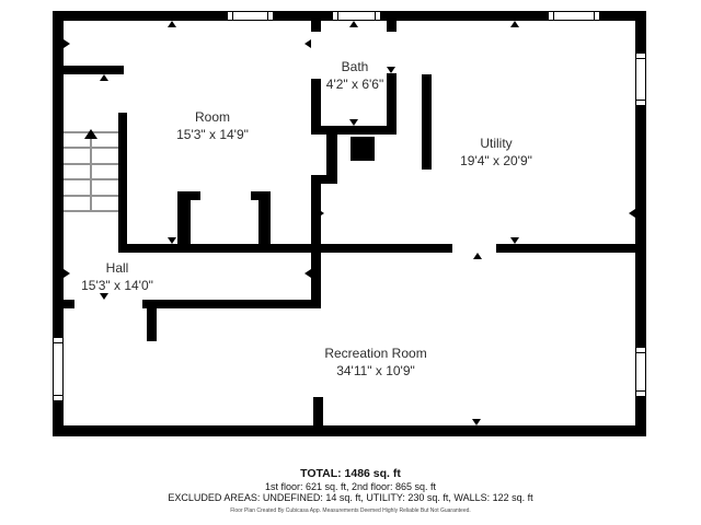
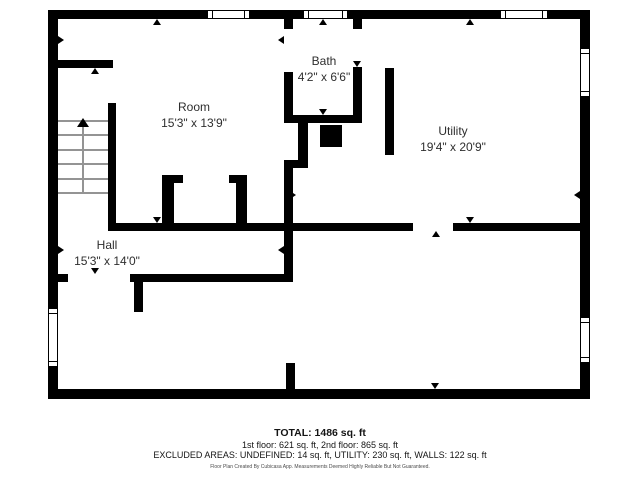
  Room
- 15'3" x 14'9"
+ 15'3" x 13'9"
  Bath
  4'2" x 6'6"
  Utility
  19'4" x 20'9"
  Hall
  15'3" x 14'0"
- Recreation Room
- 34'11" x 10'9"
  TOTAL: 1486 sq. ft
  1st floor: 621 sq. ft, 2nd floor: 865 sq. ft
  EXCLUDED AREAS: UNDEFINED: 14 sq. ft, UTILITY: 230 sq. ft, WALLS: 122 sq. ft
